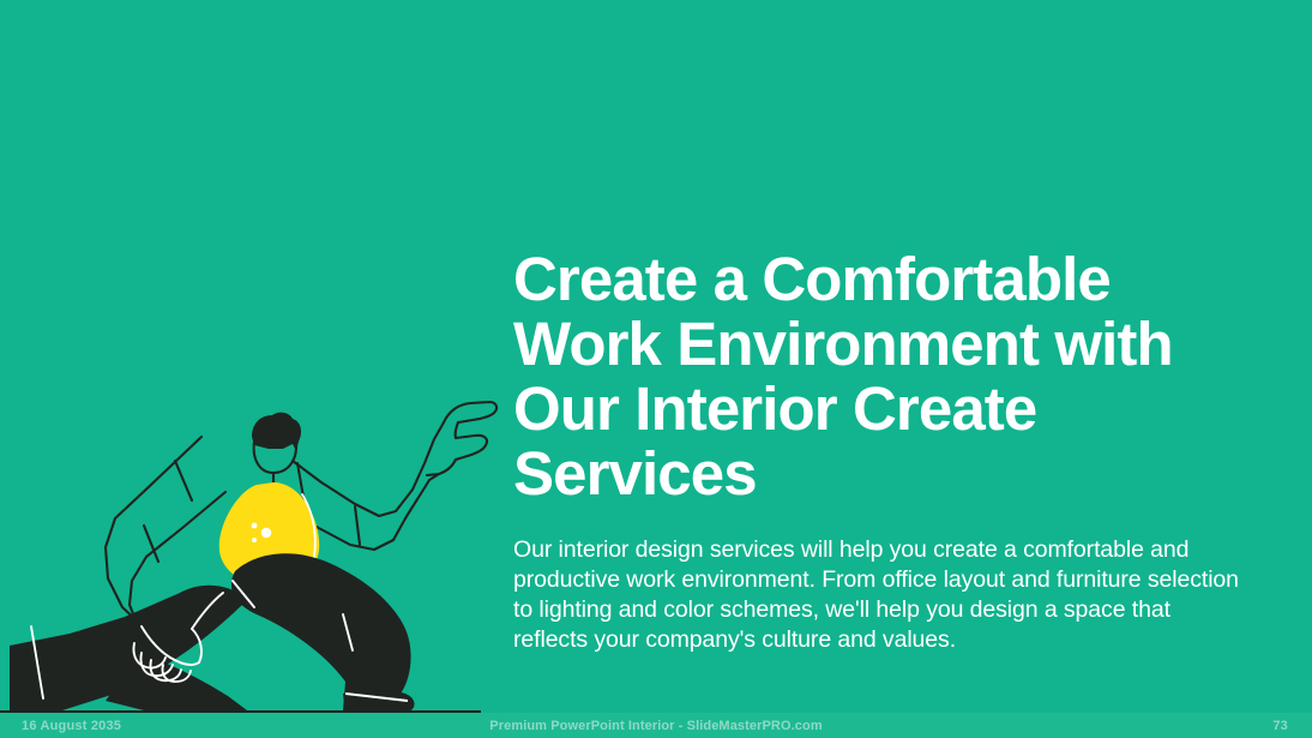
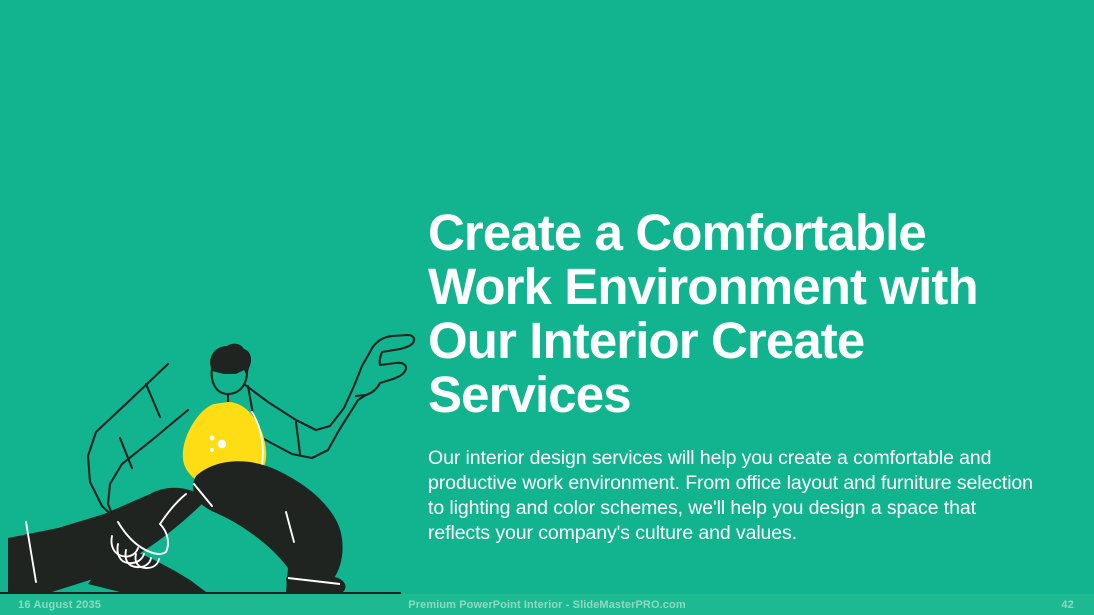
  Create a Comfortable Work Environment with Our Interior Create Services
  Our interior design services will help you create a comfortable and productive work environment. From office layout and furniture selection to lighting and color schemes, we'll help you design a space that reflects your company's culture and values.
  16 August 2035
  Premium PowerPoint Interior - SlideMasterPRO.com
- 73
+ 42
